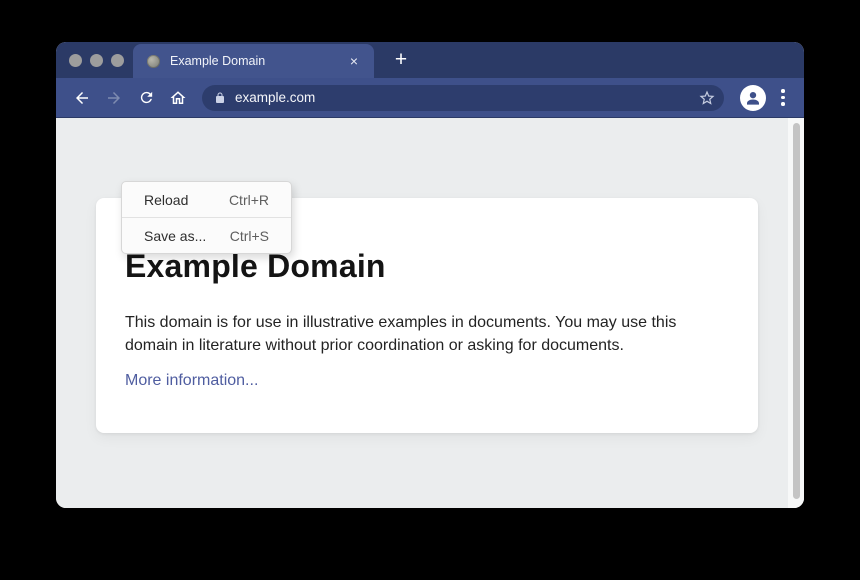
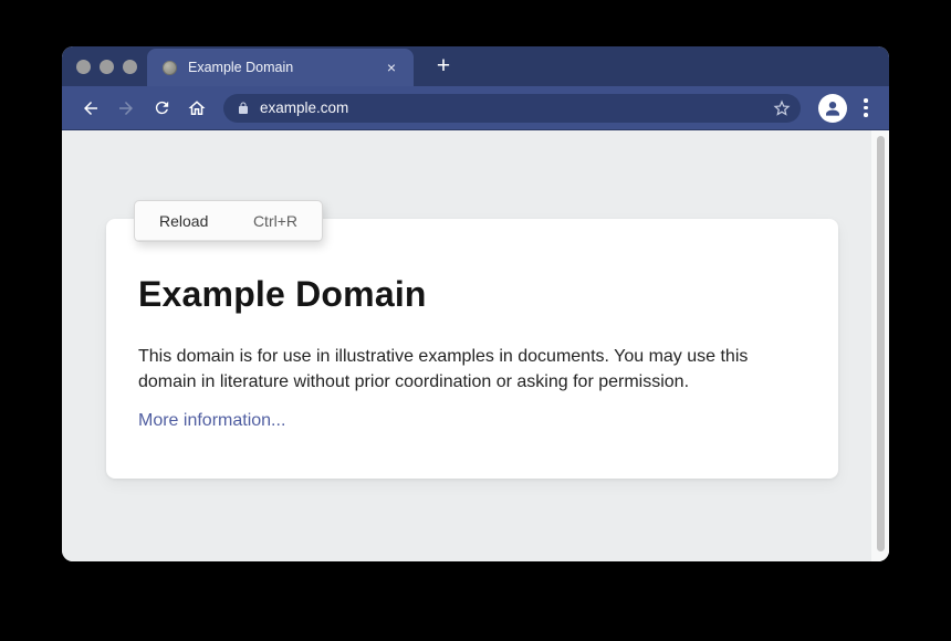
  Example Domain
  ×
  +
  example.com
  Example Domain
- This domain is for use in illustrative examples in documents. You may use this domain in literature without prior coordination or asking for documents.
+ This domain is for use in illustrative examples in documents. You may use this domain in literature without prior coordination or asking for permission.
  More information...
  Reload
  Ctrl+R
- Save as...
- Ctrl+S
